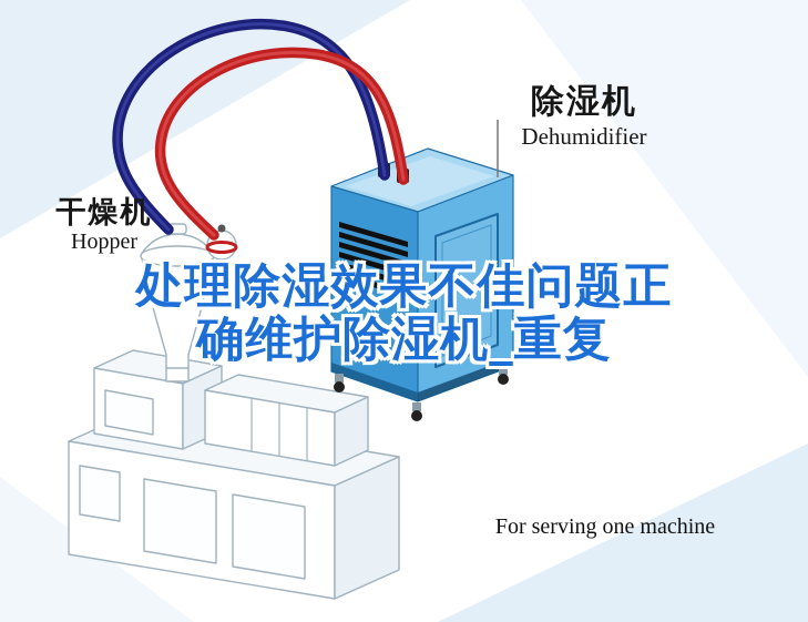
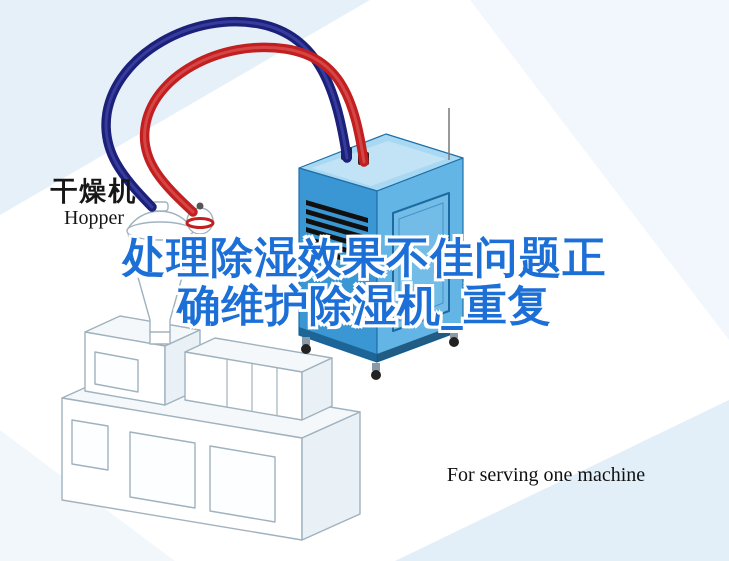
- 除湿机
- Dehumidifier
  干燥机
  Hopper
  处理除湿效果不佳问题正
  确维护除湿机_重复
  For serving one machine
